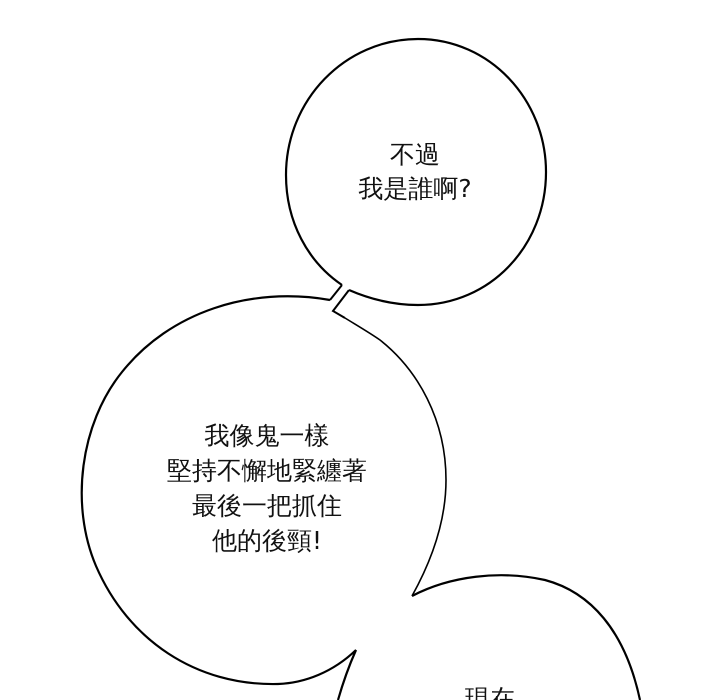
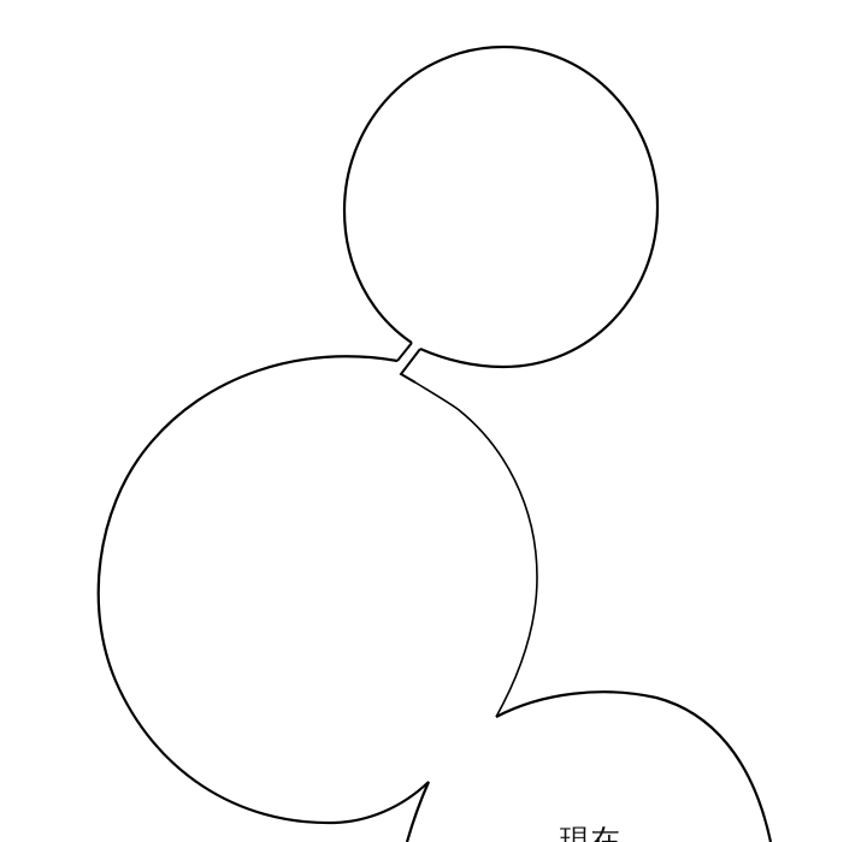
- 不過
- 我是誰啊?
- 我像鬼一樣
- 堅持不懈地緊纏著
- 最後一把抓住
- 他的後頸!
  現在
